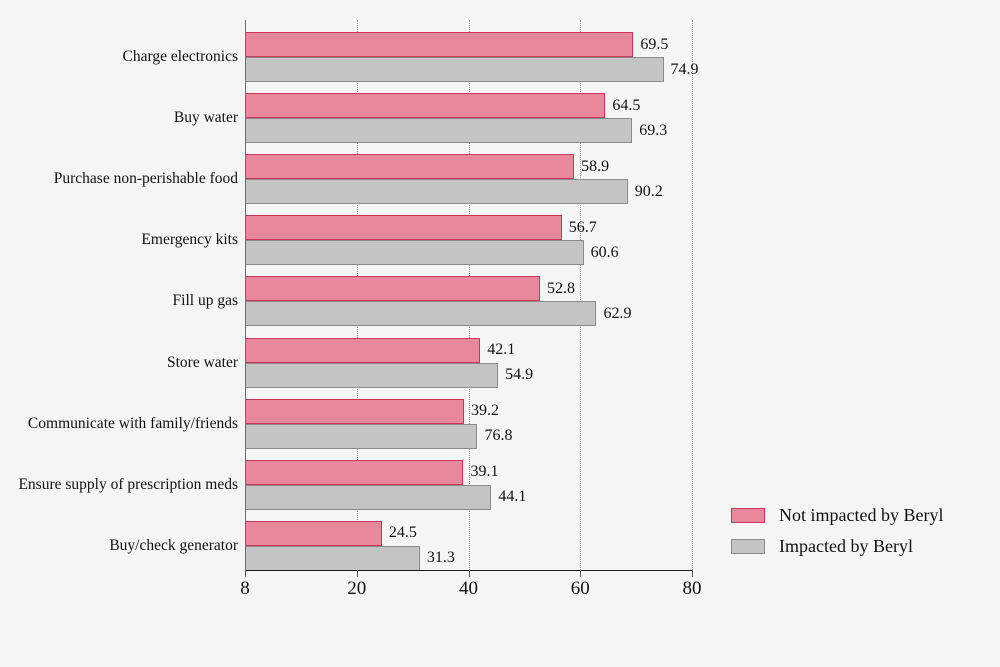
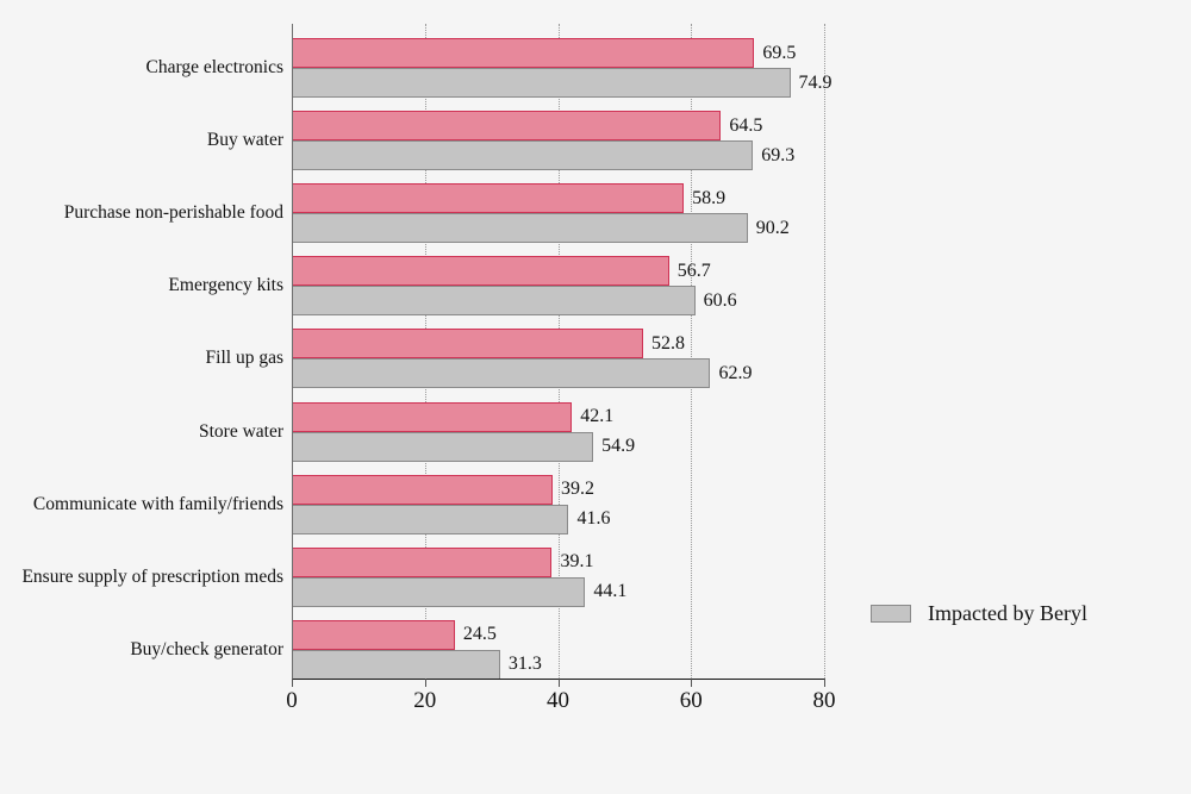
- 8
+ 0
  20
  40
  60
  80
  Charge electronics
  Buy water
  Purchase non-perishable food
  Emergency kits
  Fill up gas
  Store water
  Communicate with family/friends
  Ensure supply of prescription meds
  Buy/check generator
  69.5
  74.9
  64.5
  69.3
  58.9
  90.2
  56.7
  60.6
  52.8
  62.9
  42.1
  54.9
  39.2
- 76.8
+ 41.6
  39.1
  44.1
  24.5
  31.3
- Not impacted by Beryl
  Impacted by Beryl
